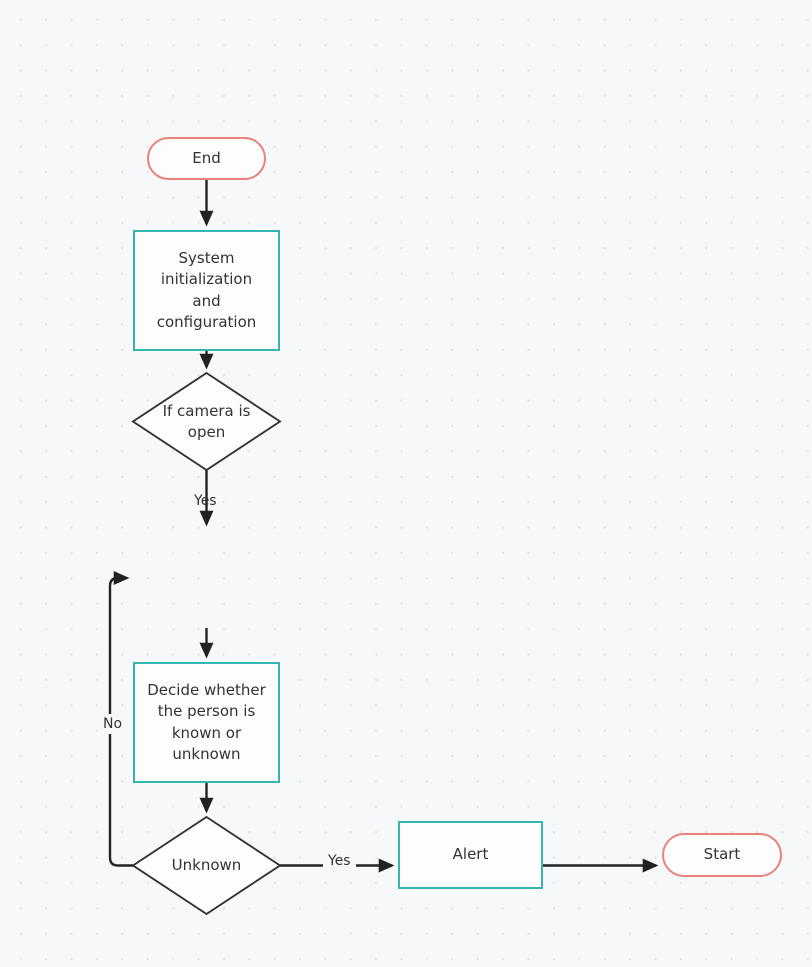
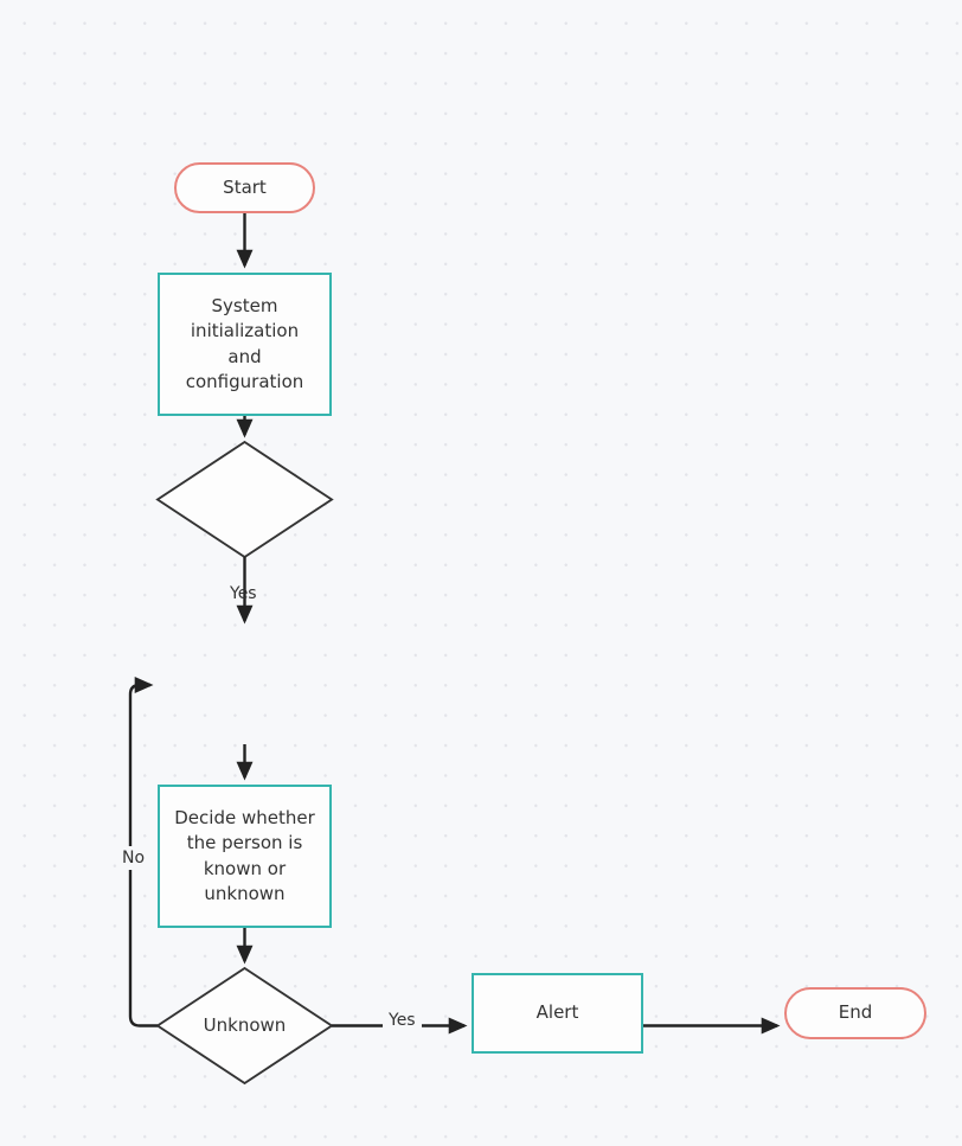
- End
+ Start
  System
  initialization
  and
  configuration
- If camera is
- open
  Decide whether
  the person is
  known or
  unknown
  Unknown
  Alert
- Start
+ End
  Yes
  Yes
  No
